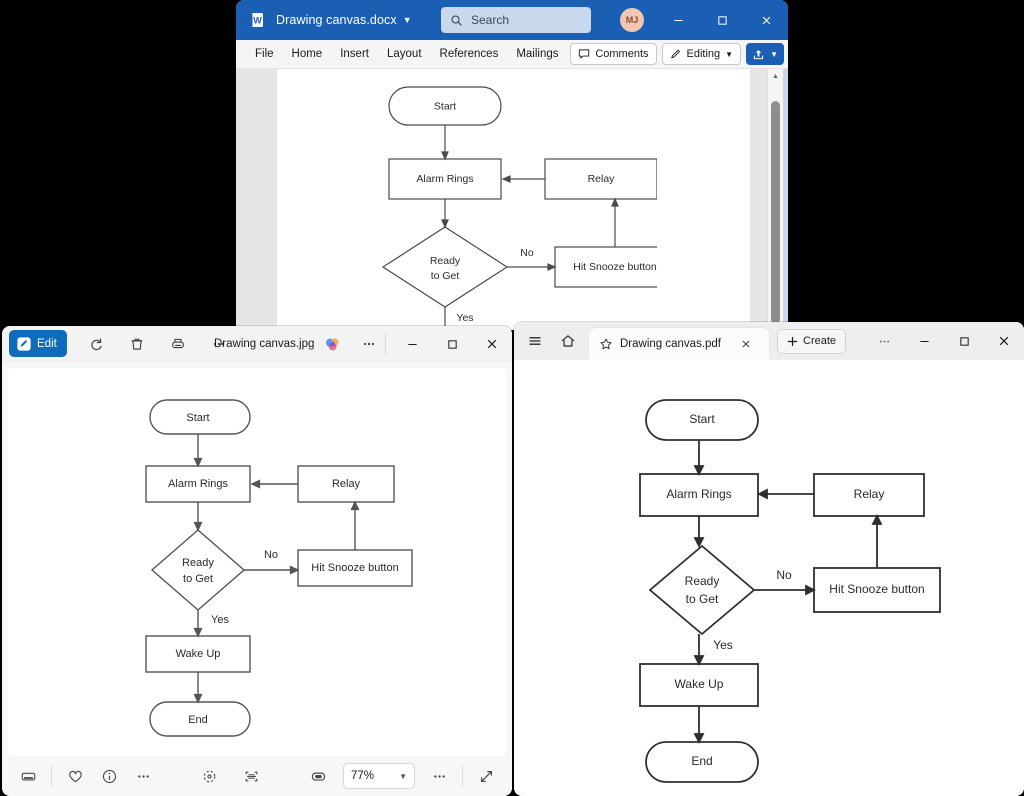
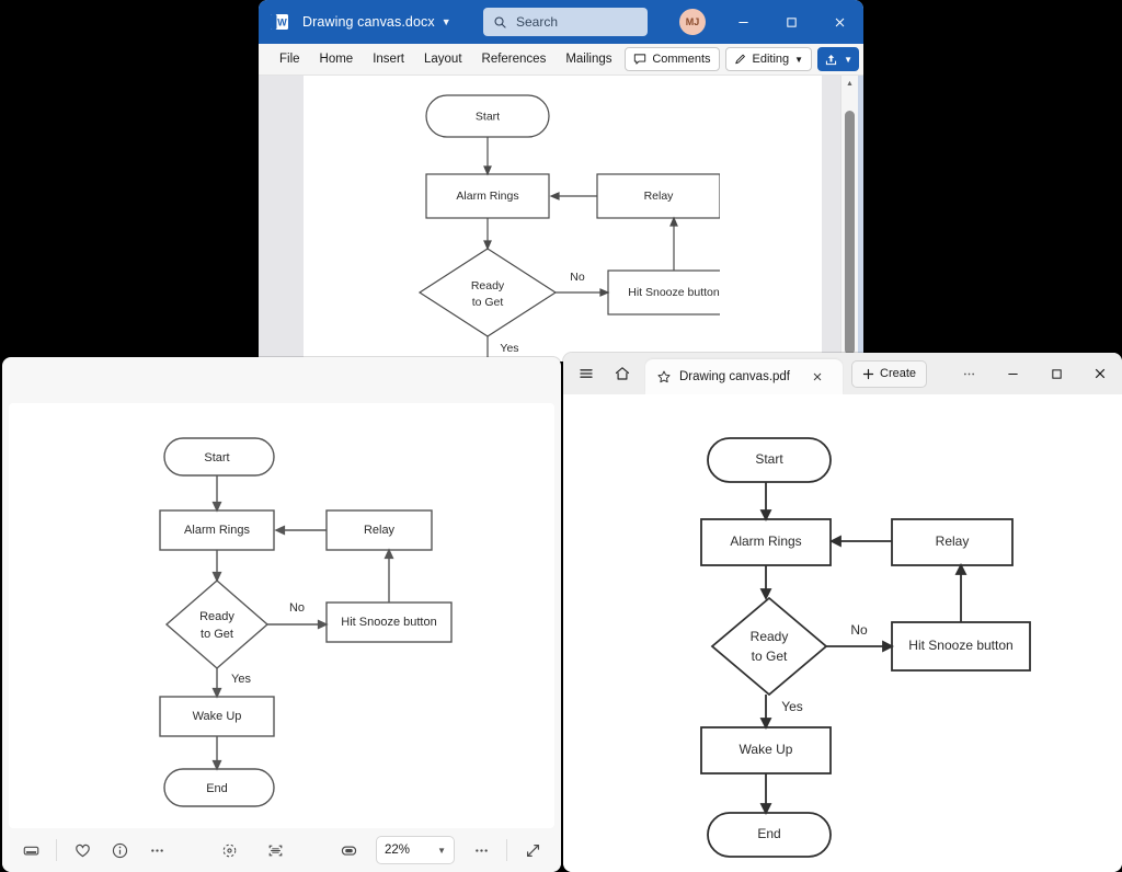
  W
  Drawing canvas.docx
  ▼
  Search
  MJ
  File
  Home
  Insert
  Layout
  References
  Mailings
  Comments
  Editing
  ▼
  ▼
  Start
  Alarm Rings
  Relay
  Ready
  to Get
  Hit Snooze button
  No
  Yes
- Edit
- Drawing canvas.jpg
  Start
  Alarm Rings
  Relay
  Ready
  to Get
  Hit Snooze button
  No
  Yes
  Wake Up
  End
- 77%
+ 22%
  ▼
  Drawing canvas.pdf
  Create
  Start
  Alarm Rings
  Relay
  Ready
  to Get
  Hit Snooze button
  No
  Yes
  Wake Up
  End
